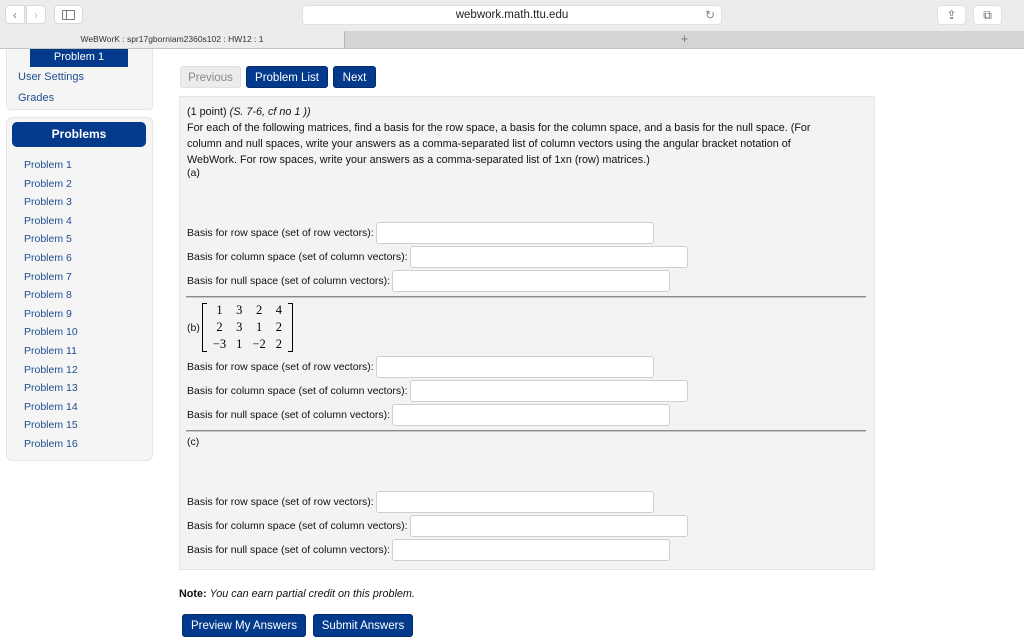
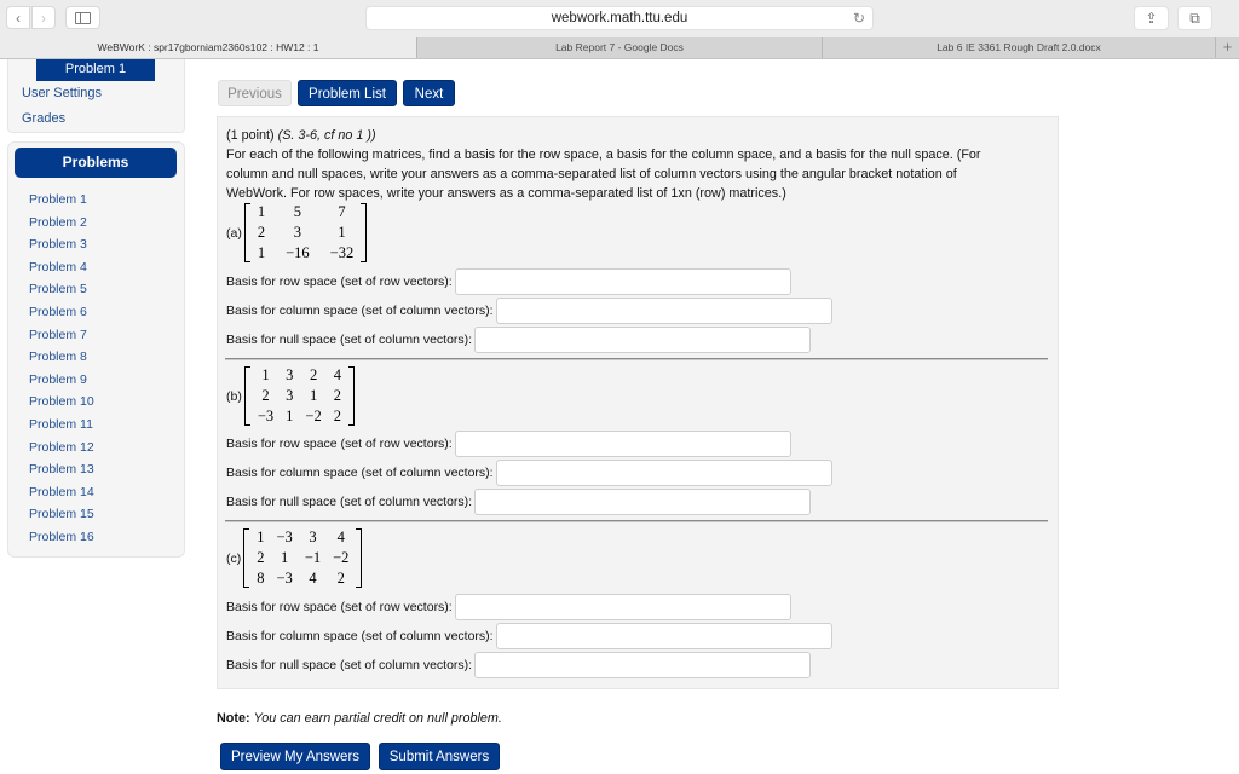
  ‹
  ›
  webwork.math.ttu.edu
  ↻
  ⇪
  ⧉
  WeBWorK : spr17gborniam2360s102 : HW12 : 1
+ Lab Report 7 - Google Docs
+ Lab 6 IE 3361 Rough Draft 2.0.docx
  +
  Problem 1
  User Settings
  Grades
  Problems
  Problem 1
  Problem 2
  Problem 3
  Problem 4
  Problem 5
  Problem 6
  Problem 7
  Problem 8
  Problem 9
  Problem 10
  Problem 11
  Problem 12
  Problem 13
  Problem 14
  Problem 15
  Problem 16
  Previous
  Problem List
  Next
- (1 point) (S. 7-6, cf no 1 ))
+ (1 point) (S. 3-6, cf no 1 ))
  For each of the following matrices, find a basis for the row space, a basis for the column space, and a basis for the null space. (For
  column and null spaces, write your answers as a comma-separated list of column vectors using the angular bracket notation of
  WebWork. For row spaces, write your answers as a comma-separated list of 1xn (row) matrices.)
  (a)
+ 1	5	7
+ 2	3	1
+ 1	−16	−32
  Basis for row space (set of row vectors):
  Basis for column space (set of column vectors):
  Basis for null space (set of column vectors):
  (b)
  1	3	2	4
  2	3	1	2
  −3	1	−2	2
  Basis for row space (set of row vectors):
  Basis for column space (set of column vectors):
  Basis for null space (set of column vectors):
  (c)
+ 1	−3	3	4
+ 2	1	−1	−2
+ 8	−3	4	2
  Basis for row space (set of row vectors):
  Basis for column space (set of column vectors):
  Basis for null space (set of column vectors):
- Note: You can earn partial credit on this problem.
+ Note: You can earn partial credit on null problem.
  Preview My Answers
  Submit Answers
